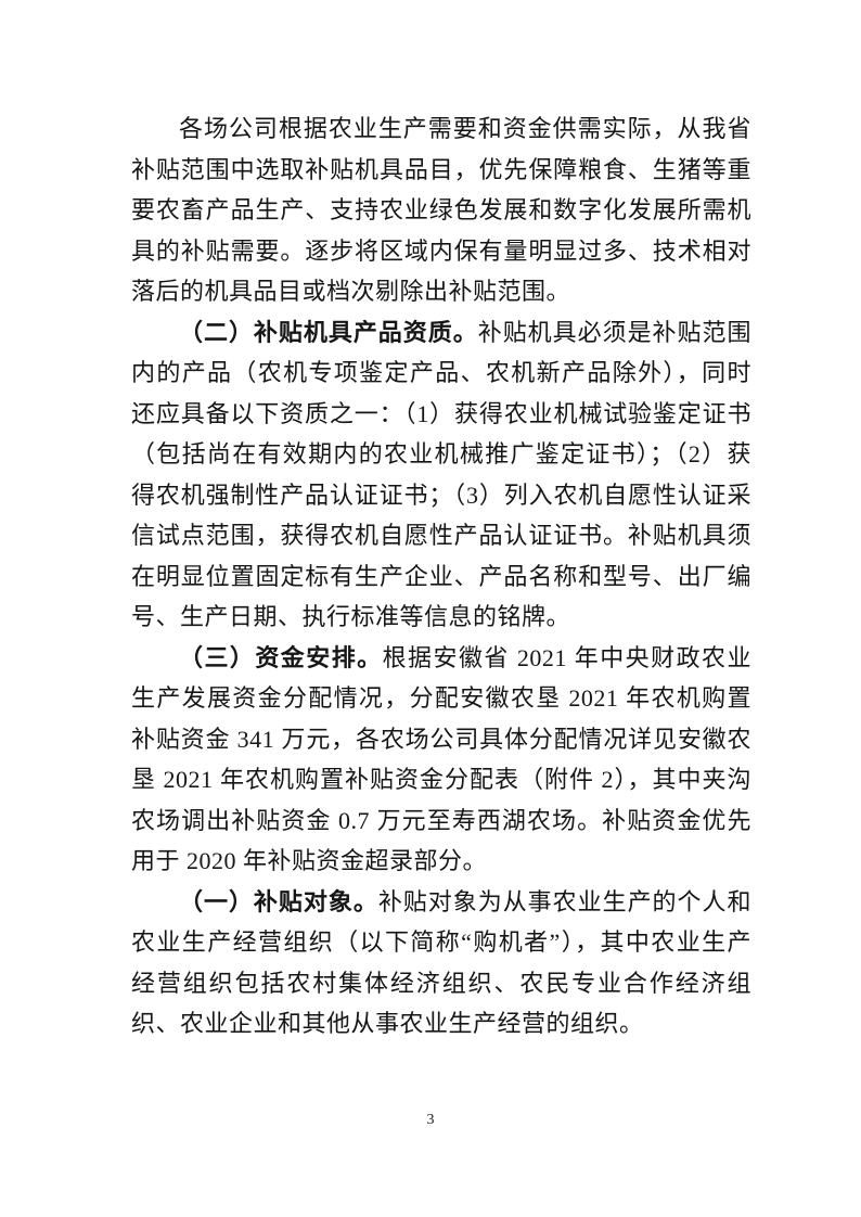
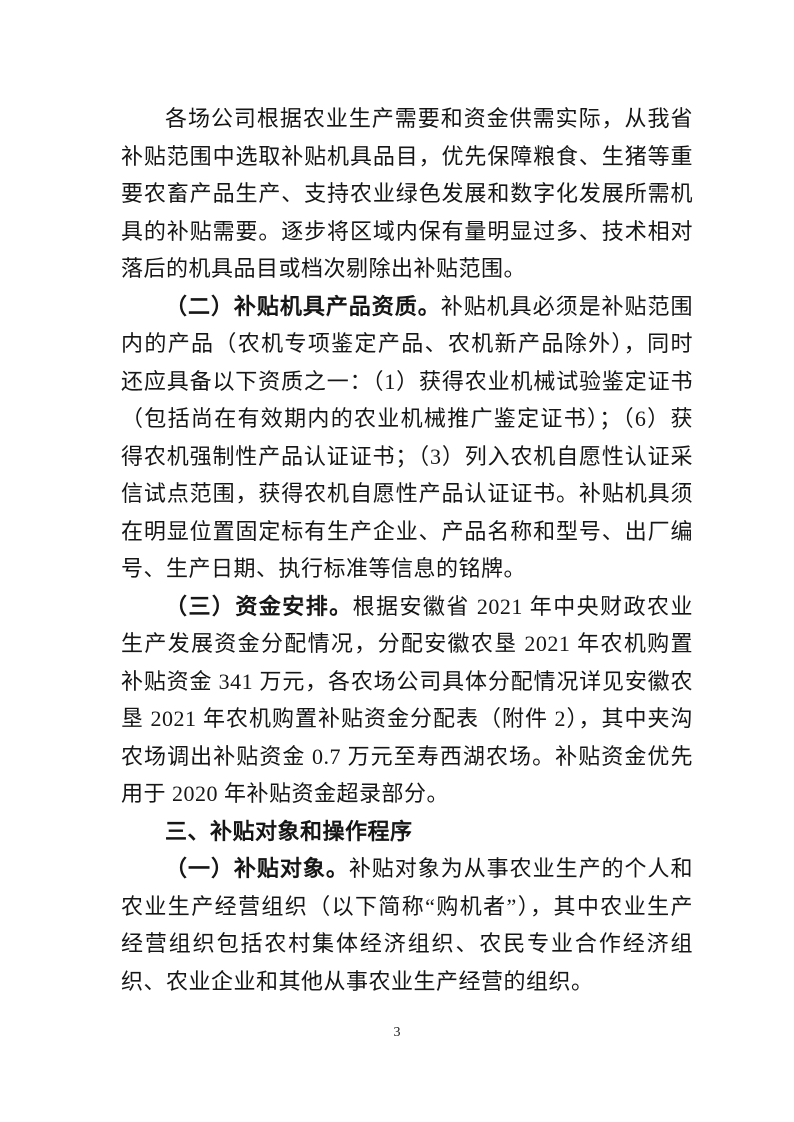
  各场公司根据农业生产需要和资金供需实际，从我省补贴范围中选取补贴机具品目，优先保障粮食、生猪等重要农畜产品生产、支持农业绿色发展和数字化发展所需机具的补贴需要。逐步将区域内保有量明显过多、技术相对落后的机具品目或档次剔除出补贴范围。
- （二）补贴机具产品资质。补贴机具必须是补贴范围内的产品（农机专项鉴定产品、农机新产品除外），同时还应具备以下资质之一：（1）获得农业机械试验鉴定证书（包括尚在有效期内的农业机械推广鉴定证书）；（2）获得农机强制性产品认证证书；（3）列入农机自愿性认证采信试点范围，获得农机自愿性产品认证证书。补贴机具须在明显位置固定标有生产企业、产品名称和型号、出厂编号、生产日期、执行标准等信息的铭牌。
+ （二）补贴机具产品资质。补贴机具必须是补贴范围内的产品（农机专项鉴定产品、农机新产品除外），同时还应具备以下资质之一：（1）获得农业机械试验鉴定证书（包括尚在有效期内的农业机械推广鉴定证书）；（6）获得农机强制性产品认证证书；（3）列入农机自愿性认证采信试点范围，获得农机自愿性产品认证证书。补贴机具须在明显位置固定标有生产企业、产品名称和型号、出厂编号、生产日期、执行标准等信息的铭牌。
  （三）资金安排。根据安徽省 2021 年中央财政农业生产发展资金分配情况，分配安徽农垦 2021 年农机购置补贴资金 341 万元，各农场公司具体分配情况详见安徽农垦 2021 年农机购置补贴资金分配表（附件 2），其中夹沟农场调出补贴资金 0.7 万元至寿西湖农场。补贴资金优先用于 2020 年补贴资金超录部分。
+ 三、补贴对象和操作程序
  （一）补贴对象。补贴对象为从事农业生产的个人和农业生产经营组织（以下简称“购机者”），其中农业生产经营组织包括农村集体经济组织、农民专业合作经济组织、农业企业和其他从事农业生产经营的组织。
  3
